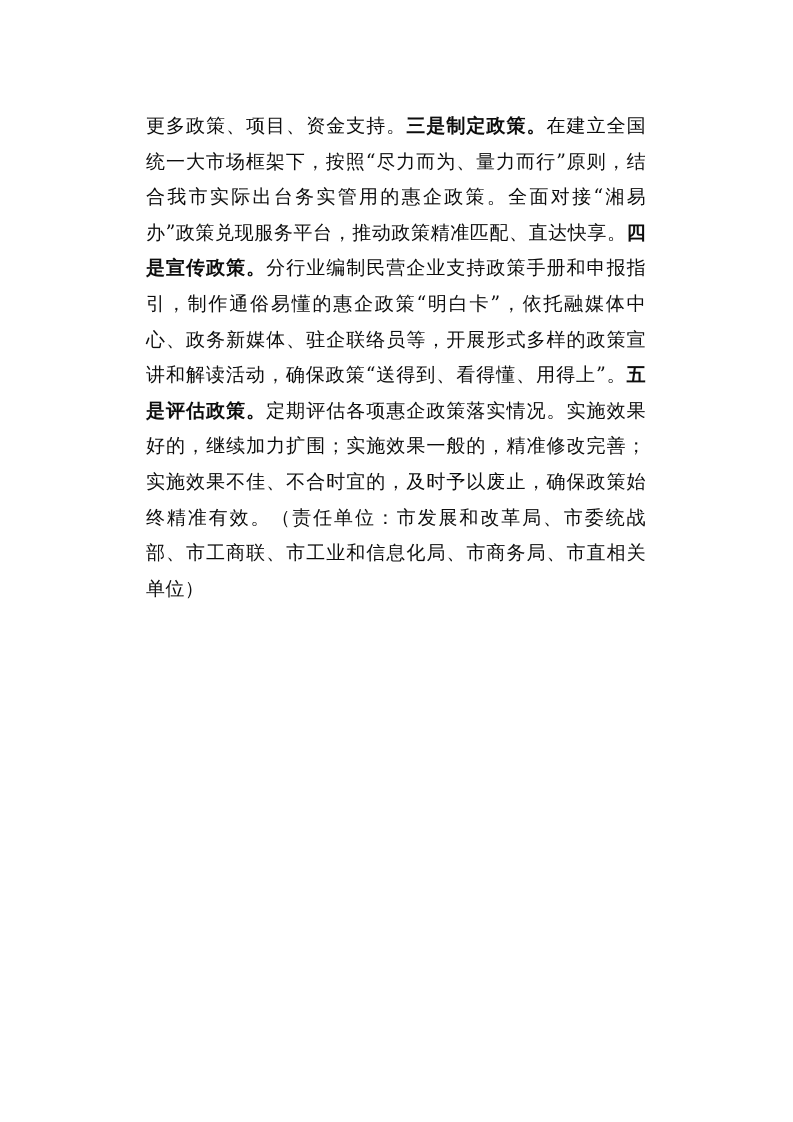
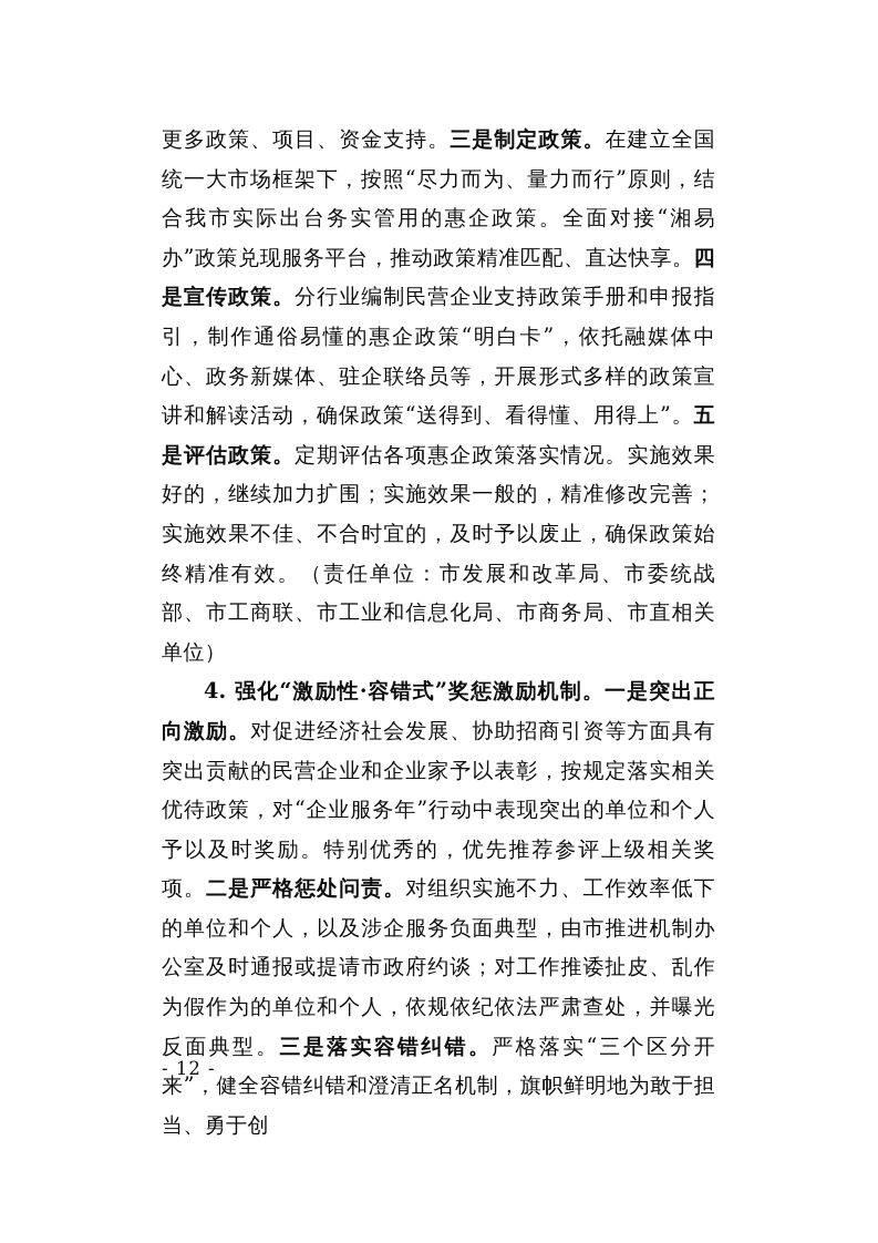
  更多政策、项目、资金支持。三是制定政策。在建立全国统一大市场框架下，按照“尽力而为、量力而行”原则，结合我市实际出台务实管用的惠企政策。全面对接“湘易办”政策兑现服务平台，推动政策精准匹配、直达快享。四是宣传政策。分行业编制民营企业支持政策手册和申报指引，制作通俗易懂的惠企政策“明白卡”，依托融媒体中心、政务新媒体、驻企联络员等，开展形式多样的政策宣讲和解读活动，确保政策“送得到、看得懂、用得上”。五是评估政策。定期评估各项惠企政策落实情况。实施效果好的，继续加力扩围；实施效果一般的，精准修改完善；实施效果不佳、不合时宜的，及时予以废止，确保政策始终精准有效。（责任单位：市发展和改革局、市委统战部、市工商联、市工业和信息化局、市商务局、市直相关单位）
+ 4. 强化“激励性·容错式”奖惩激励机制。一是突出正向激励。对促进经济社会发展、协助招商引资等方面具有突出贡献的民营企业和企业家予以表彰，按规定落实相关优待政策，对“企业服务年”行动中表现突出的单位和个人予以及时奖励。特别优秀的，优先推荐参评上级相关奖项。二是严格惩处问责。对组织实施不力、工作效率低下的单位和个人，以及涉企服务负面典型，由市推进机制办公室及时通报或提请市政府约谈；对工作推诿扯皮、乱作为假作为的单位和个人，依规依纪依法严肃查处，并曝光反面典型。三是落实容错纠错。严格落实“三个区分开来”，健全容错纠错和澄清正名机制，旗帜鲜明地为敢于担当、勇于创
+ - 12 -
